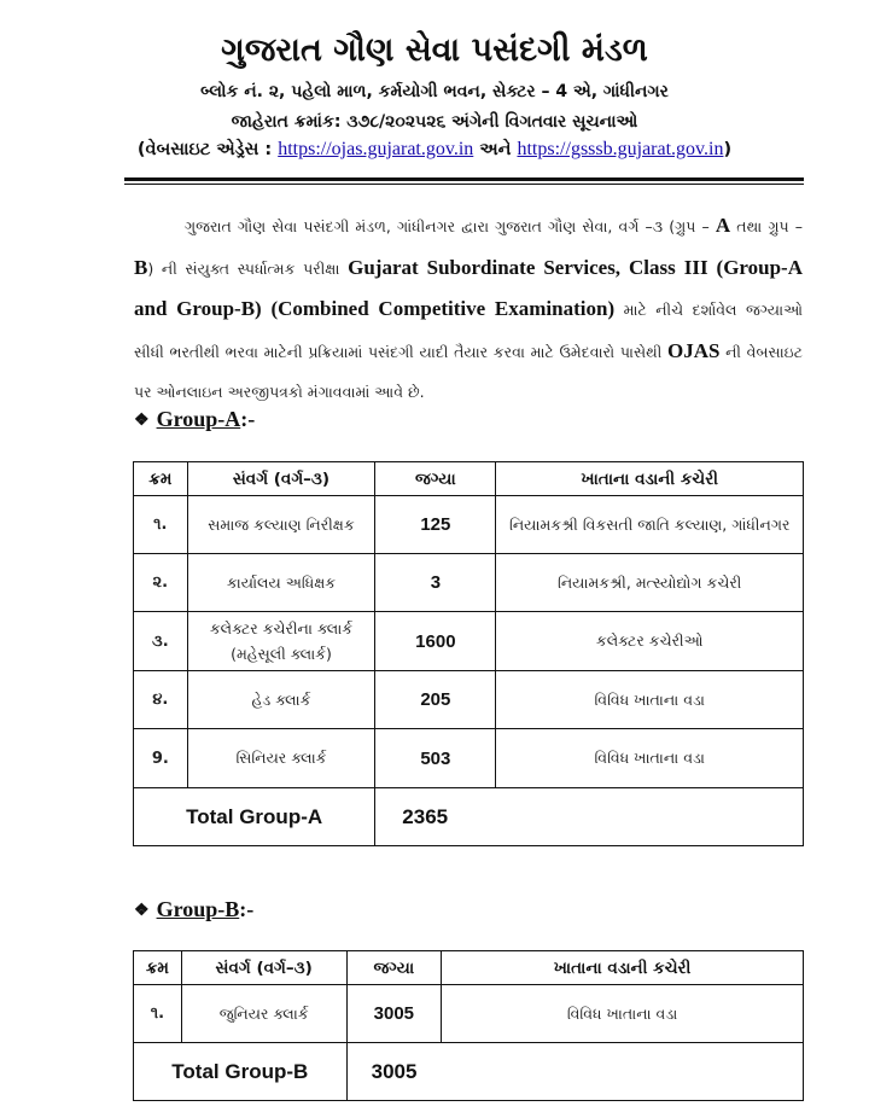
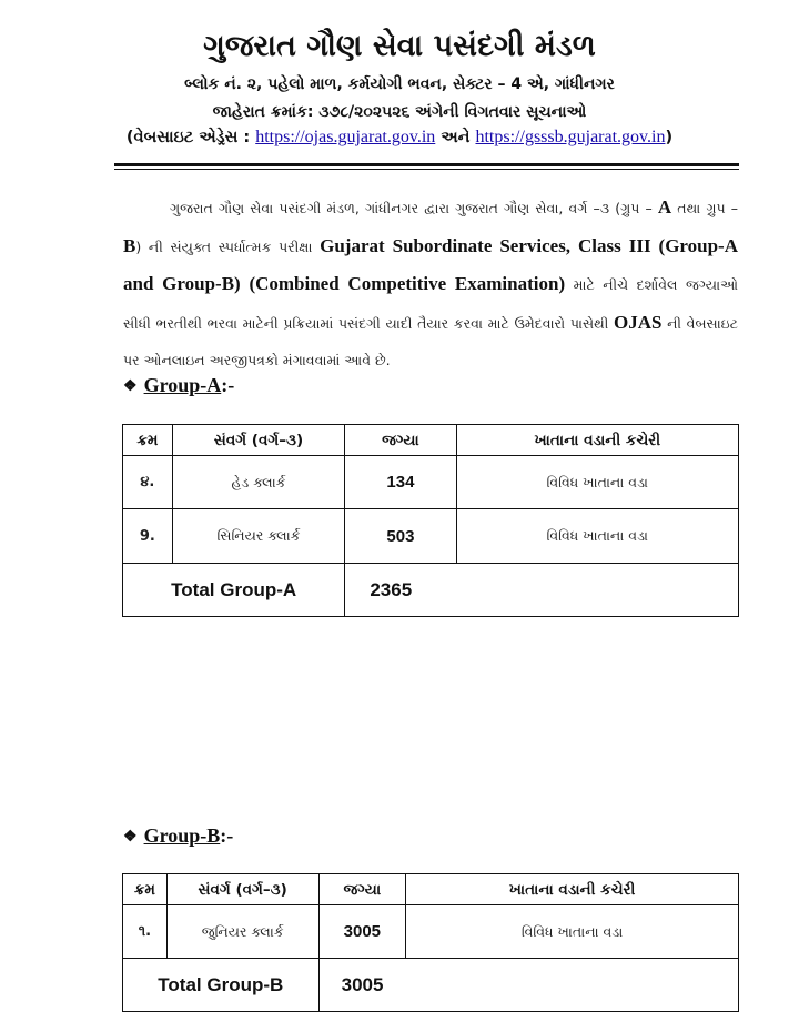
  ગુજરાત ગૌણ સેવા પસંદગી મંડળ
  બ્લોક નં. ૨, પહેલો માળ, કર્મયોગી ભવન, સેક્ટર – 4 એ, ગાંધીનગર
  જાહેરાત ક્રમાંક: ૩૭૮/૨૦૨૫૨૬ અંગેની વિગતવાર સૂચનાઓ
  (વેબસાઇટ એડ્રેસ : https://ojas.gujarat.gov.in અને https://gsssb.gujarat.gov.in)
  ગુજરાત ગૌણ સેવા પસંદગી મંડળ, ગાંધીનગર દ્વારા ગુજરાત ગૌણ સેવા, વર્ગ –૩ (ગ્રુપ – A તથા ગ્રુપ – B) ની સંયુક્ત સ્પર્ધાત્મક પરીક્ષા Gujarat Subordinate Services, Class III (Group-A and Group-B) (Combined Competitive Examination) માટે નીચે દર્શાવેલ જગ્યાઓ સીધી ભરતીથી ભરવા માટેની પ્રક્રિયામાં પસંદગી યાદી તૈયાર કરવા માટે ઉમેદવારો પાસેથી OJAS ની વેબસાઇટ પર ઓનલાઇન અરજીપત્રકો મંગાવવામાં આવે છે.
  ❖ Group-A:-
  ક્રમ	સંવર્ગ (વર્ગ–૩)	જગ્યા	ખાતાના વડાની કચેરી
- ૧.	સમાજ કલ્યાણ નિરીક્ષક	125	નિયામકશ્રી વિકસતી જાતિ કલ્યાણ, ગાંધીનગર
- ૨.	કાર્યાલય અધિક્ષક	3	નિયામકશ્રી, મત્સ્યોદ્યોગ કચેરી
- ૩.	કલેક્ટર કચેરીના ક્લાર્ક(મહેસૂલી ક્લાર્ક)	1600	કલેક્ટર કચેરીઓ
- ૪.	હેડ ક્લાર્ક	205	વિવિધ ખાતાના વડા
+ ૪.	હેડ ક્લાર્ક	134	વિવિધ ખાતાના વડા
  9.	સિનિયર ક્લાર્ક	503	વિવિધ ખાતાના વડા
  Total Group-A	2365
  ❖ Group-B:-
  ક્રમ	સંવર્ગ (વર્ગ–૩)	જગ્યા	ખાતાના વડાની કચેરી
  ૧.	જુનિયર ક્લાર્ક	3005	વિવિધ ખાતાના વડા
  Total Group-B	3005
